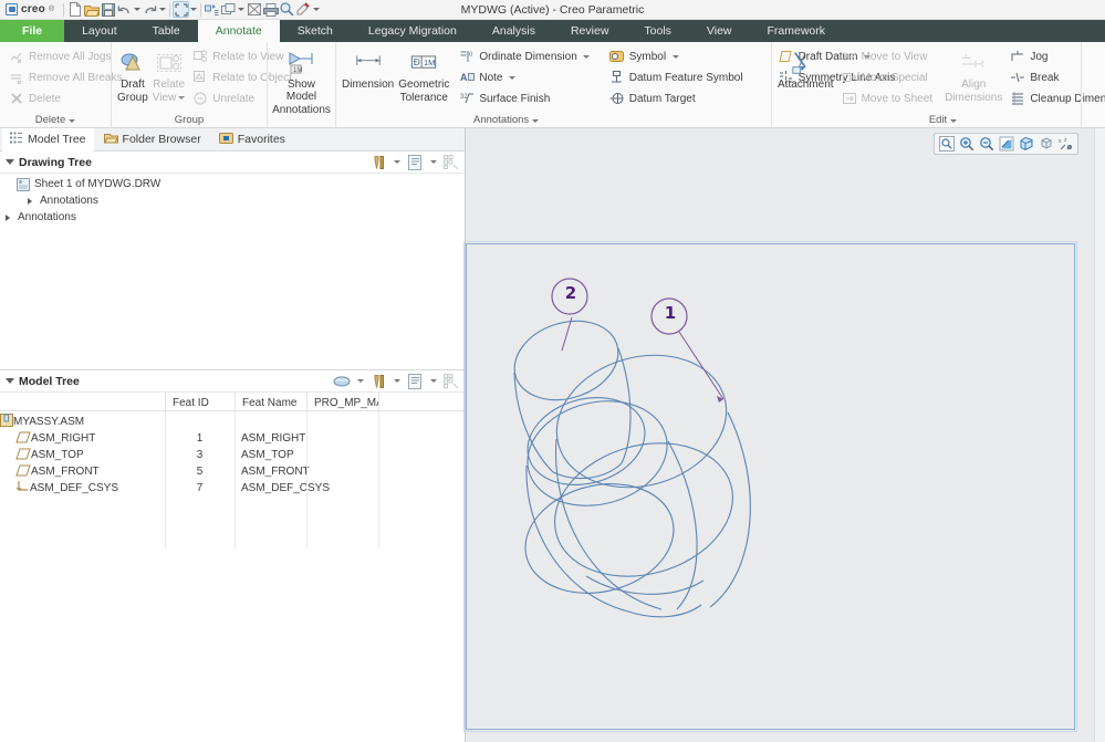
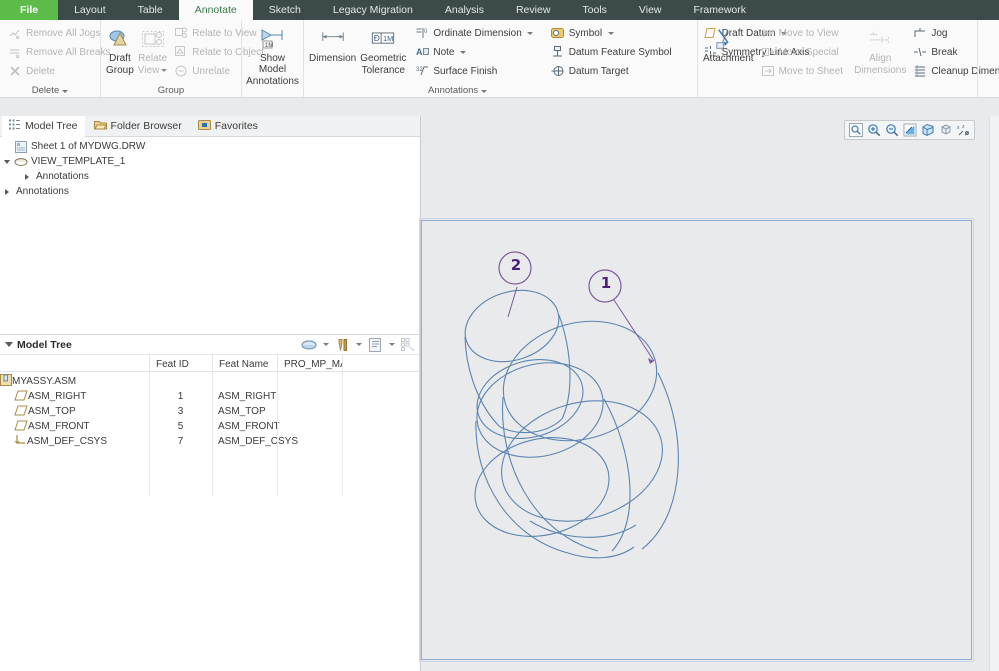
- creo
- MYDWG (Active) - Creo Parametric
  File
  Layout
  Table
  Annotate
  Sketch
  Legacy Migration
  Analysis
  Review
  Tools
  View
  Framework
  Remove All Jogs
  Remove All Breaks
  Delete
  Delete
  Draft
  Group
  Relate
  View
  Relate to View
  Relate to Object
  Unrelate
  Group
  Show Model
  Annotations
  Dimension
  Ð
  1M
  Geometric
  Tolerance
  Ordinate Dimension
  A
  Note
  Surface Finish
  Symbol
  Datum Feature Symbol
  Datum Target
  Draft Dat
  Symmetryine Axis
  Annotations
  Attachment
  Move to View
  Move Special
  Move to Sheet
  Align
  Dimensions
  Jog
  Break
  Cleanup Dimen
- Edit
  Model Tree
  Folder Browser
  Favorites
- Drawing Tree
  Sheet 1 of MYDWG.DRW
+ VIEW_TEMPLATE_1
  Annotations
  Annotations
  Model Tree
  Feat ID
  Feat Name
  PRO_MP_M
  MYASSY.ASM
  ASM_RIGHT
  1
  ASM_RIGHT
  ASM_TOP
  3
  ASM_TOP
  ASM_FRONT
  5
  ASM_FRON
  ASM_DEF_CSYS
  7
  ASM_DEF_C
  2
  1
